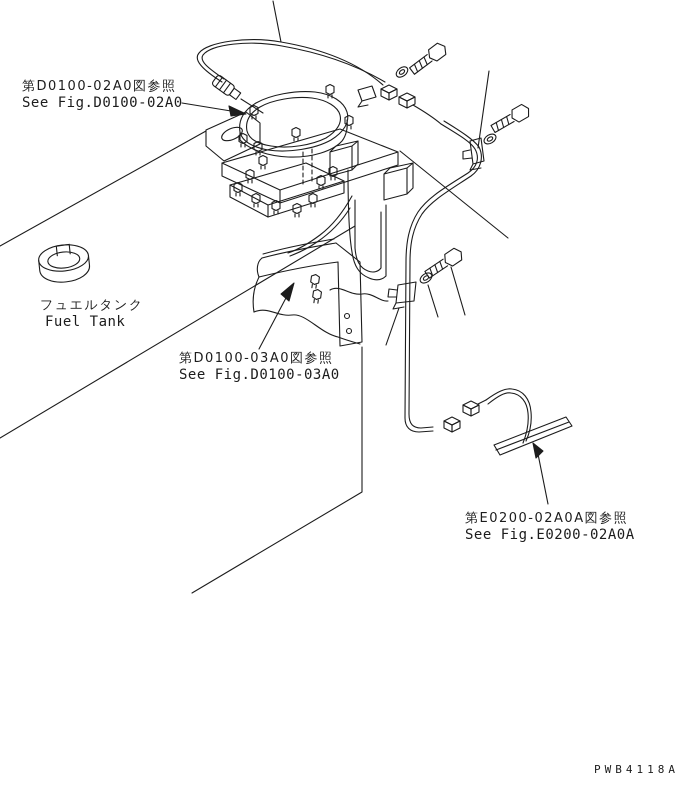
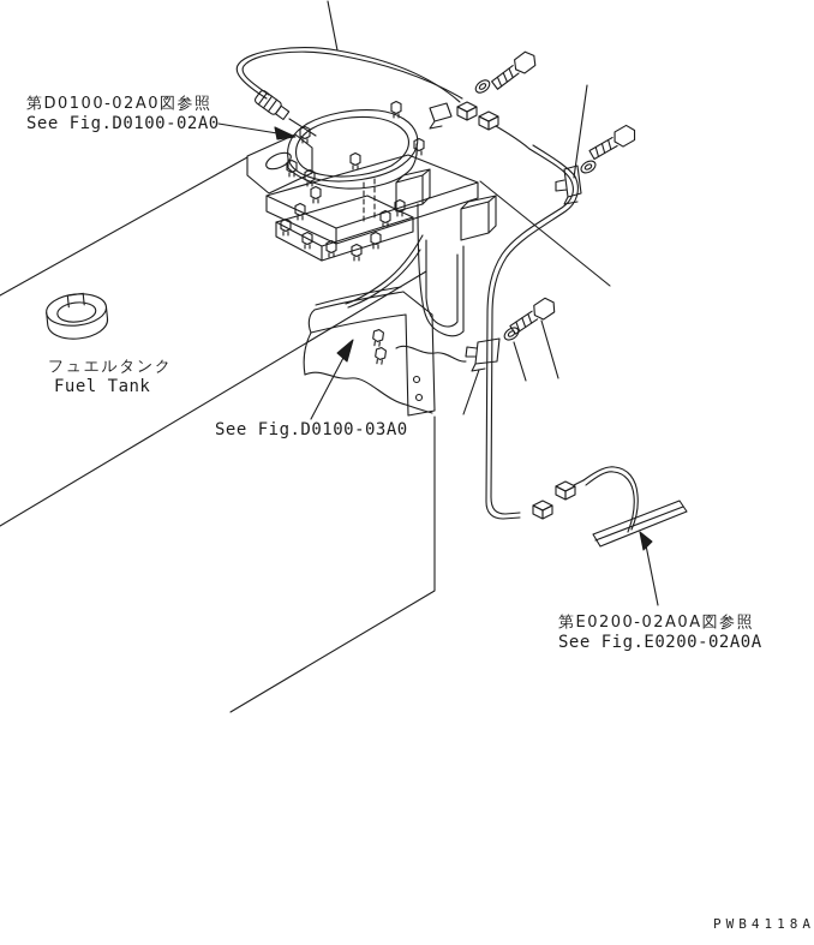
  第D0100-02A0図参照
  See Fig.D0100-02A0
  フュエルタンク
  Fuel Tank
- 第D0100-03A0図参照
  See Fig.D0100-03A0
  第E0200-02A0A図参照
  See Fig.E0200-02A0A
  PWB4118A
